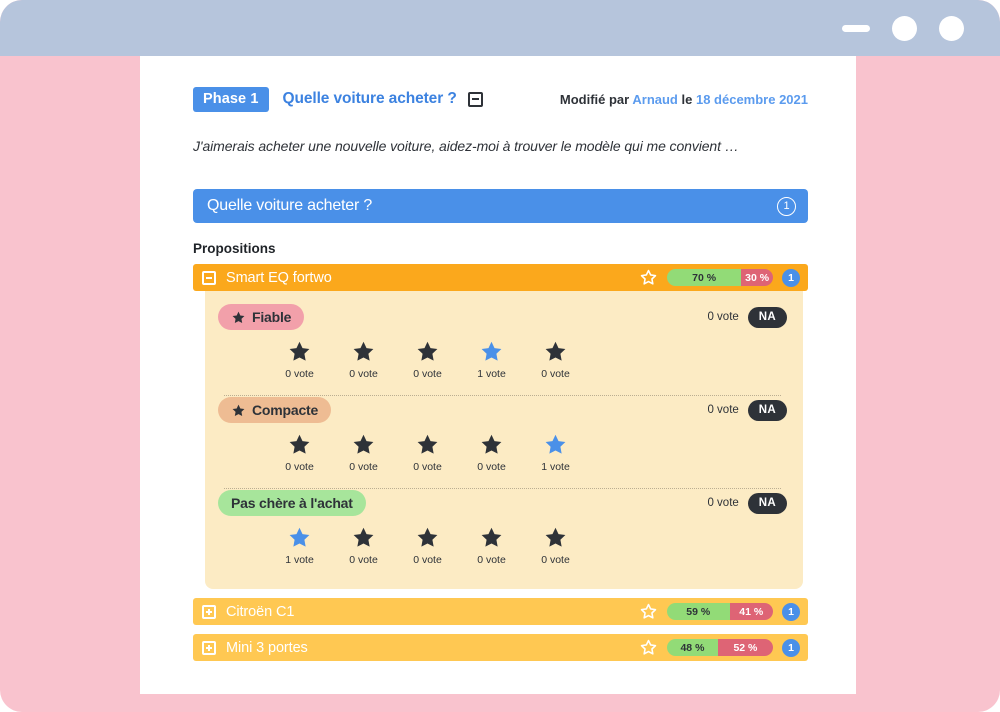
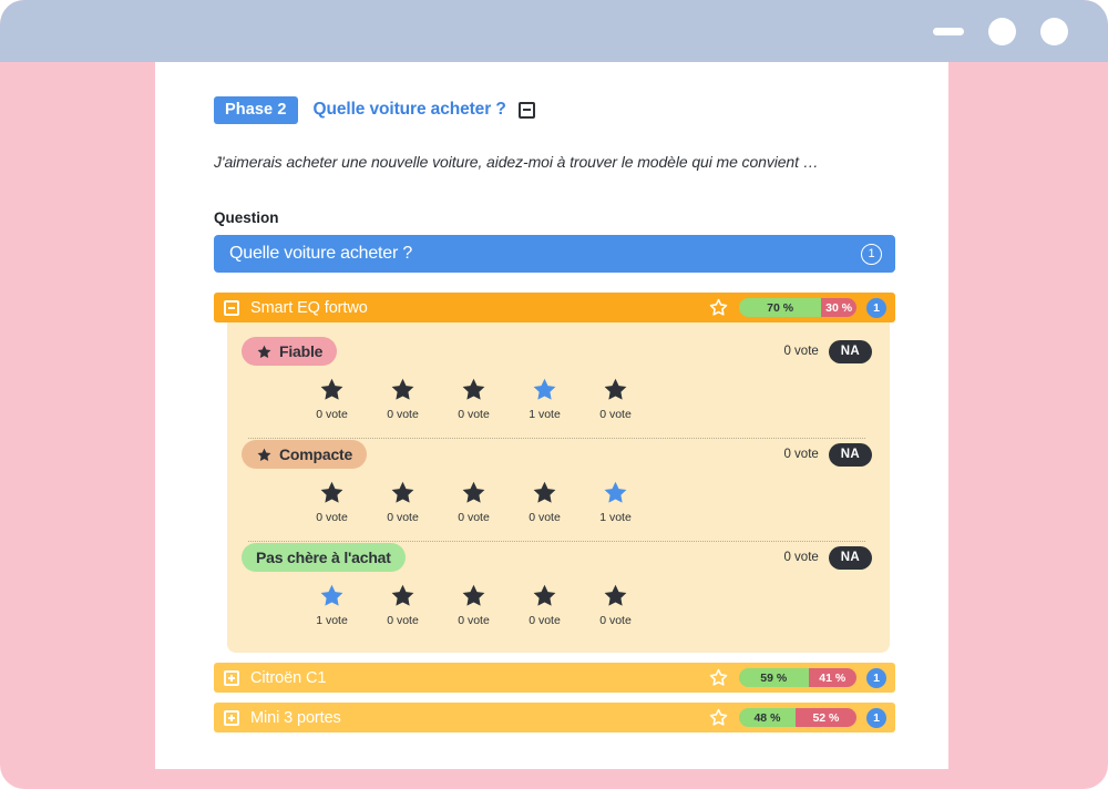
- Phase 1
+ Phase 2
  Quelle voiture acheter ?
- Modifié par Arnaud le 18 décembre 2021
  J'aimerais acheter une nouvelle voiture, aidez-moi à trouver le modèle qui me convient …
+ Question
  Quelle voiture acheter ?
  1
- Propositions
  Smart EQ fortwo
  70 %
  30 %
  1
  Fiable
  0 vote
  NA
  0 vote
  0 vote
  0 vote
  1 vote
  0 vote
  Compacte
  0 vote
  NA
  0 vote
  0 vote
  0 vote
  0 vote
  1 vote
  Pas chère à l'achat
  0 vote
  NA
  1 vote
  0 vote
  0 vote
  0 vote
  0 vote
  Citroën C1
  59 %
  41 %
  1
  Mini 3 portes
  48 %
  52 %
  1
